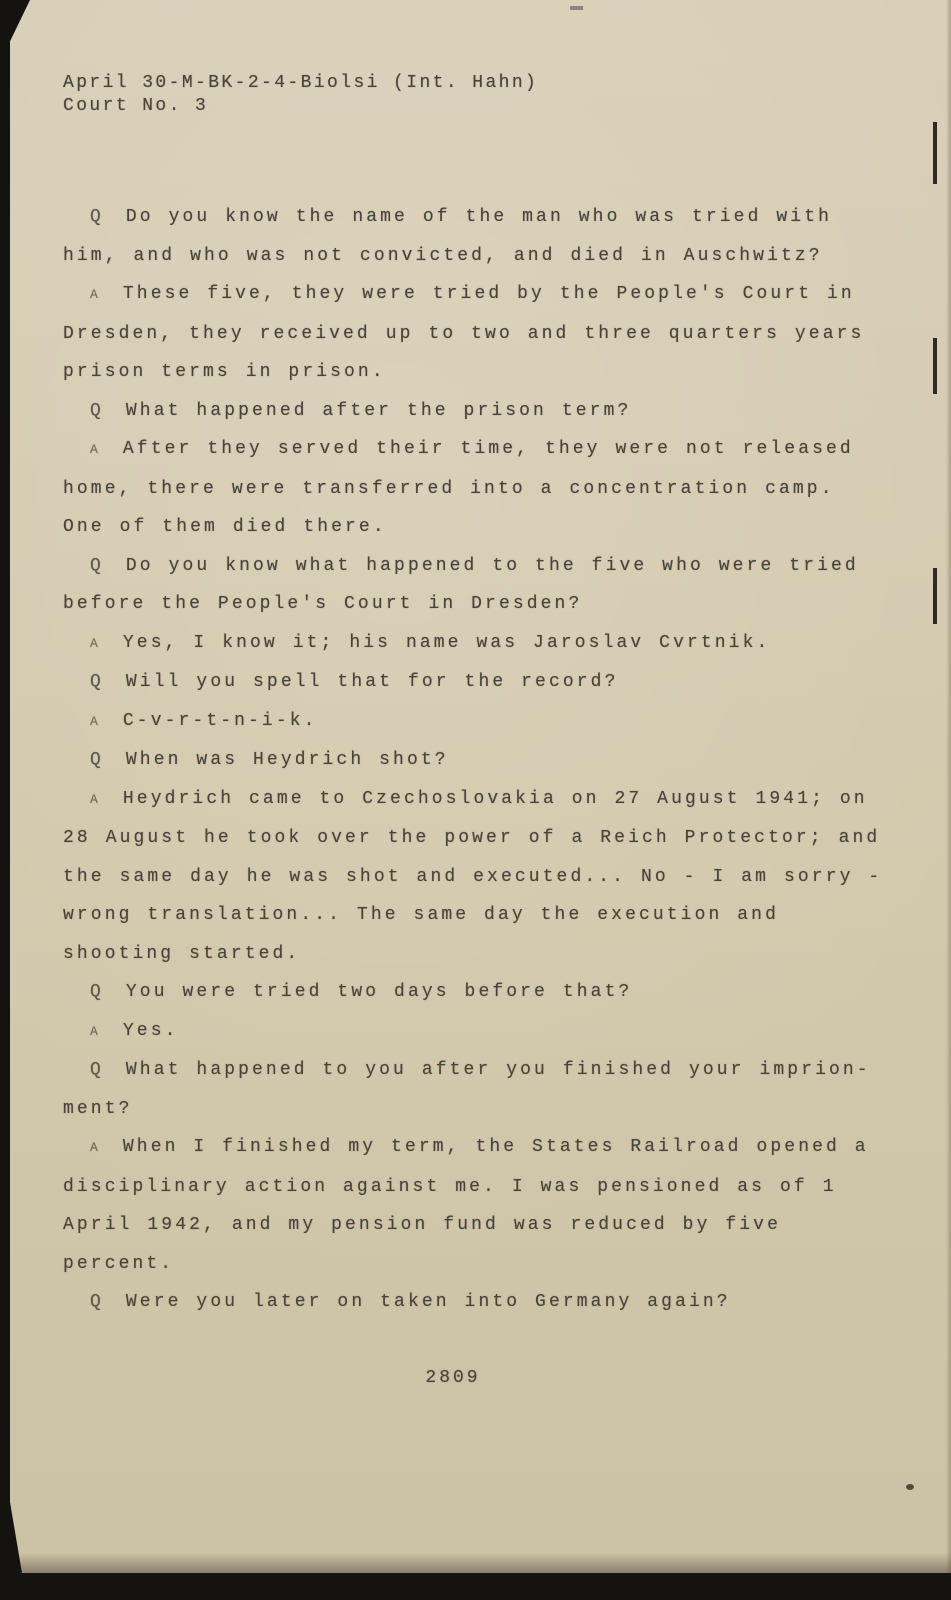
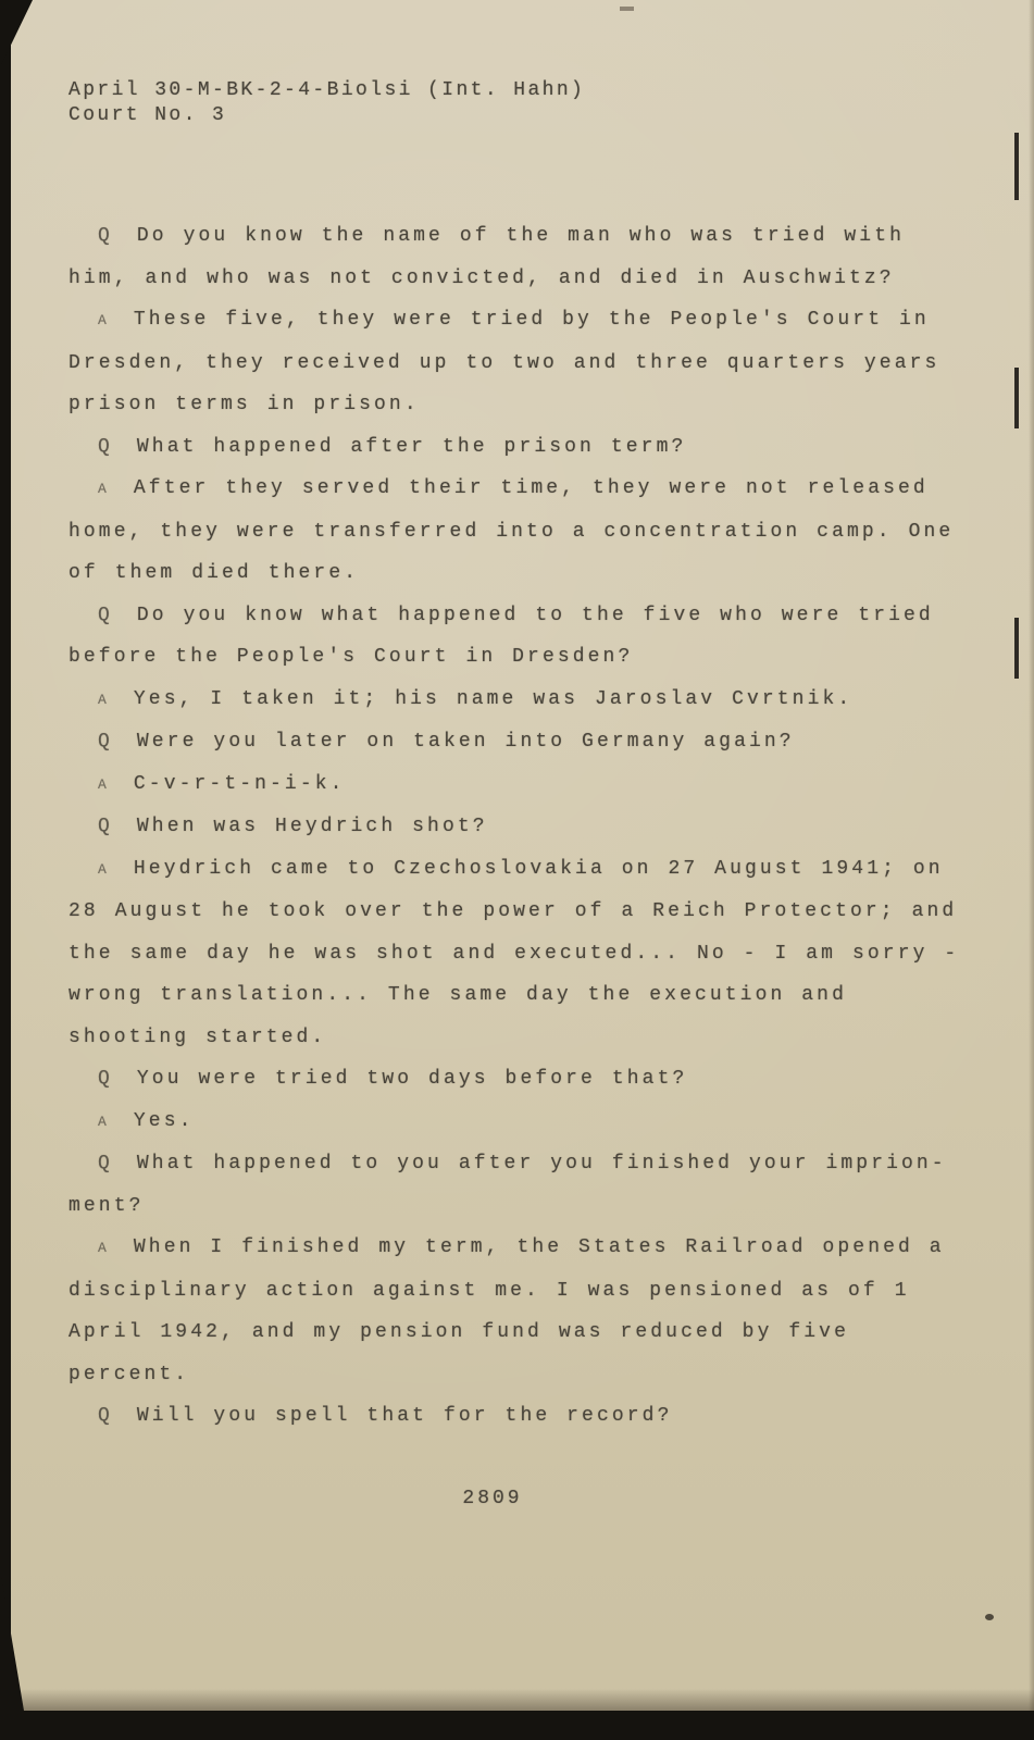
  April 30-M-BK-2-4-Biolsi (Int. Hahn)
  Court No. 3
  Q Do you know the name of the man who was tried with him, and who was not convicted, and died in Auschwitz?
  A These five, they were tried by the People's Court in Dresden, they received up to two and three quarters years prison terms in prison.
  Q What happened after the prison term?
- A After they served their time, they were not released home, there were transferred into a concentration camp. One of them died there.
+ A After they served their time, they were not released home, they were transferred into a concentration camp. One of them died there.
  Q Do you know what happened to the five who were tried before the People's Court in Dresden?
- A Yes, I know it; his name was Jaroslav Cvrtnik.
+ A Yes, I taken it; his name was Jaroslav Cvrtnik.
- Q Will you spell that for the record?
+ Q Were you later on taken into Germany again?
  A C-v-r-t-n-i-k.
  Q When was Heydrich shot?
  A Heydrich came to Czechoslovakia on 27 August 1941; on 28 August he took over the power of a Reich Protector; and the same day he was shot and executed... No - I am sorry - wrong translation... The same day the execution and shooting started.
  Q You were tried two days before that?
  A Yes.
  Q What happened to you after you finished your imprion-ment?
  A When I finished my term, the States Railroad opened a disciplinary action against me. I was pensioned as of 1 April 1942, and my pension fund was reduced by five percent.
- Q Were you later on taken into Germany again?
+ Q Will you spell that for the record?
  2809
